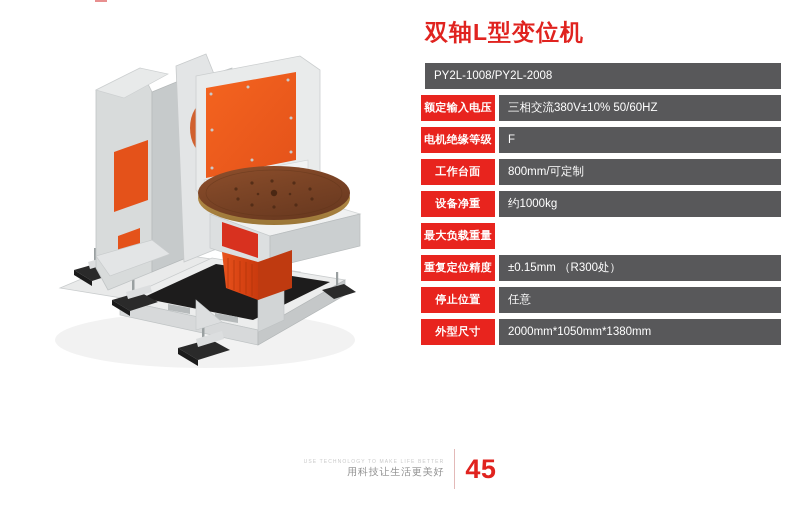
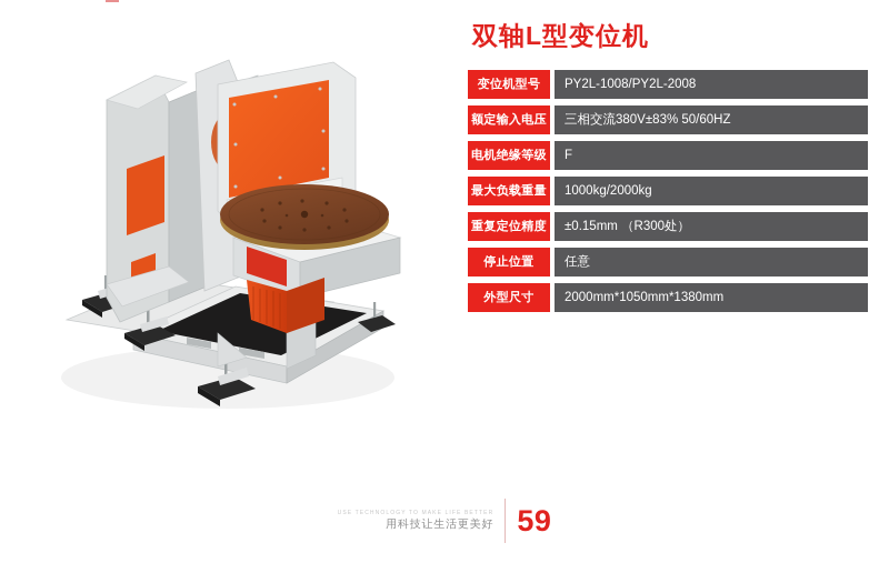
  双轴L型变位机
+ 变位机型号
  PY2L-1008/PY2L-2008
  额定输入电压
- 三相交流380V±10% 50/60HZ
+ 三相交流380V±83% 50/60HZ
  电机绝缘等级
  F
- 工作台面
- 800mm/可定制
- 设备净重
- 约1000kg
  最大负载重量
+ 1000kg/2000kg
  重复定位精度
  ±0.15mm （R300处）
  停止位置
  任意
  外型尺寸
  2000mm*1050mm*1380mm
  用科技让生活更美好
- 45
+ 59
